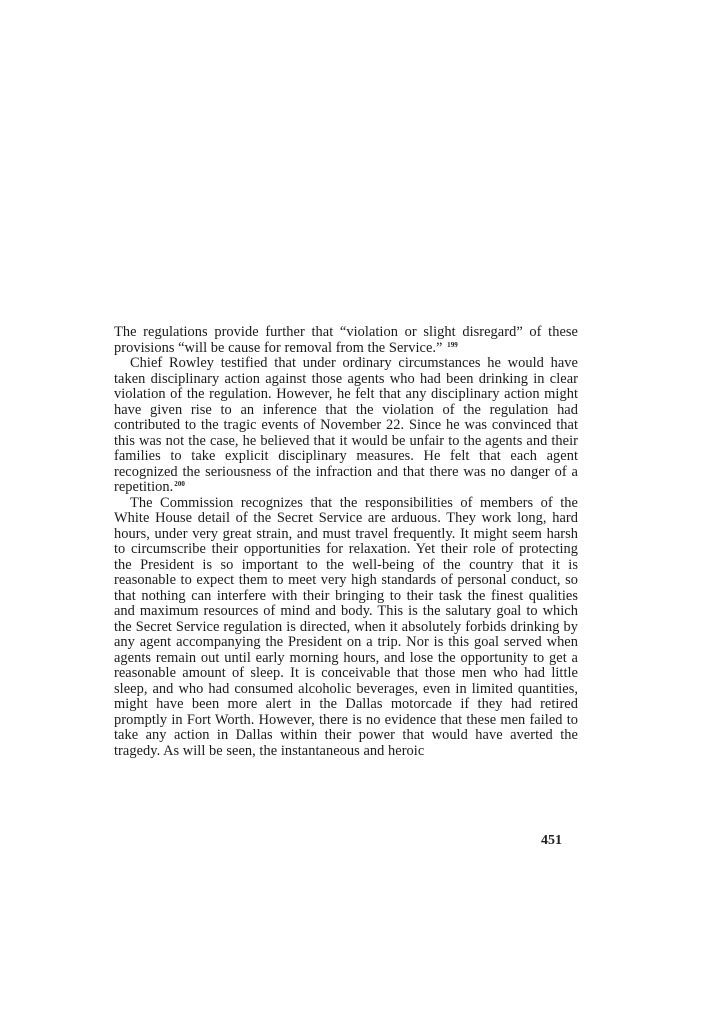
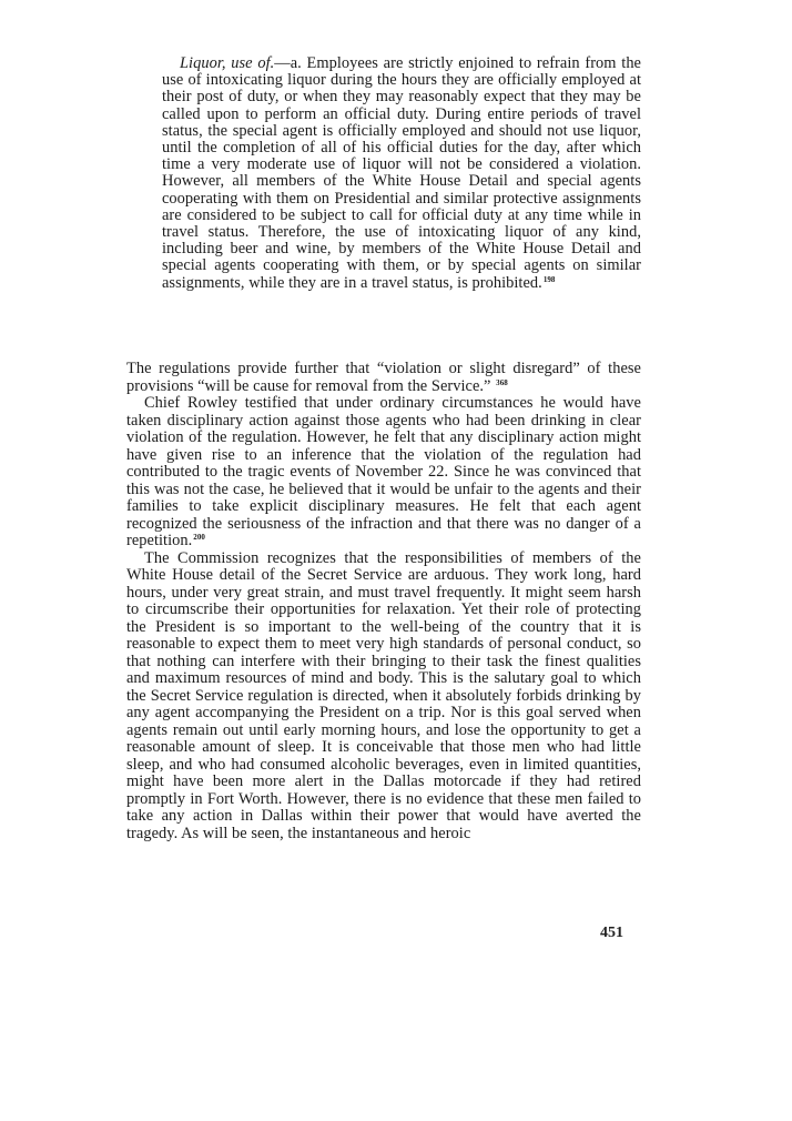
+ Liquor, use of.—a. Employees are strictly enjoined to refrain from the use of intoxicating liquor during the hours they are officially employed at their post of duty, or when they may reasonably expect that they may be called upon to perform an official duty. During entire periods of travel status, the special agent is officially employed and should not use liquor, until the completion of all of his official duties for the day, after which time a very moderate use of liquor will not be considered a violation. However, all members of the White House Detail and special agents cooperating with them on Presidential and similar protective assignments are considered to be subject to call for official duty at any time while in travel status. Therefore, the use of intoxicating liquor of any kind, including beer and wine, by members of the White House Detail and special agents cooperating with them, or by special agents on similar assignments, while they are in a travel status, is prohibited. 198
- The regulations provide further that “violation or slight disregard” of these provisions “will be cause for removal from the Service.” 199
+ The regulations provide further that “violation or slight disregard” of these provisions “will be cause for removal from the Service.” 368
  Chief Rowley testified that under ordinary circumstances he would have taken disciplinary action against those agents who had been drinking in clear violation of the regulation. However, he felt that any disciplinary action might have given rise to an inference that the violation of the regulation had contributed to the tragic events of November 22. Since he was convinced that this was not the case, he believed that it would be unfair to the agents and their families to take explicit disciplinary measures. He felt that each agent recognized the seriousness of the infraction and that there was no danger of a repetition. 200
  The Commission recognizes that the responsibilities of members of the White House detail of the Secret Service are arduous. They work long, hard hours, under very great strain, and must travel frequently. It might seem harsh to circumscribe their opportunities for relaxation. Yet their role of protecting the President is so important to the well-being of the country that it is reasonable to expect them to meet very high standards of personal conduct, so that nothing can interfere with their bringing to their task the finest qualities and maximum resources of mind and body. This is the salutary goal to which the Secret Service regulation is directed, when it absolutely forbids drinking by any agent accompanying the President on a trip. Nor is this goal served when agents remain out until early morning hours, and lose the opportunity to get a reasonable amount of sleep. It is conceivable that those men who had little sleep, and who had consumed alcoholic beverages, even in limited quantities, might have been more alert in the Dallas motorcade if they had retired promptly in Fort Worth. However, there is no evidence that these men failed to take any action in Dallas within their power that would have averted the tragedy. As will be seen, the instantaneous and heroic
  451
